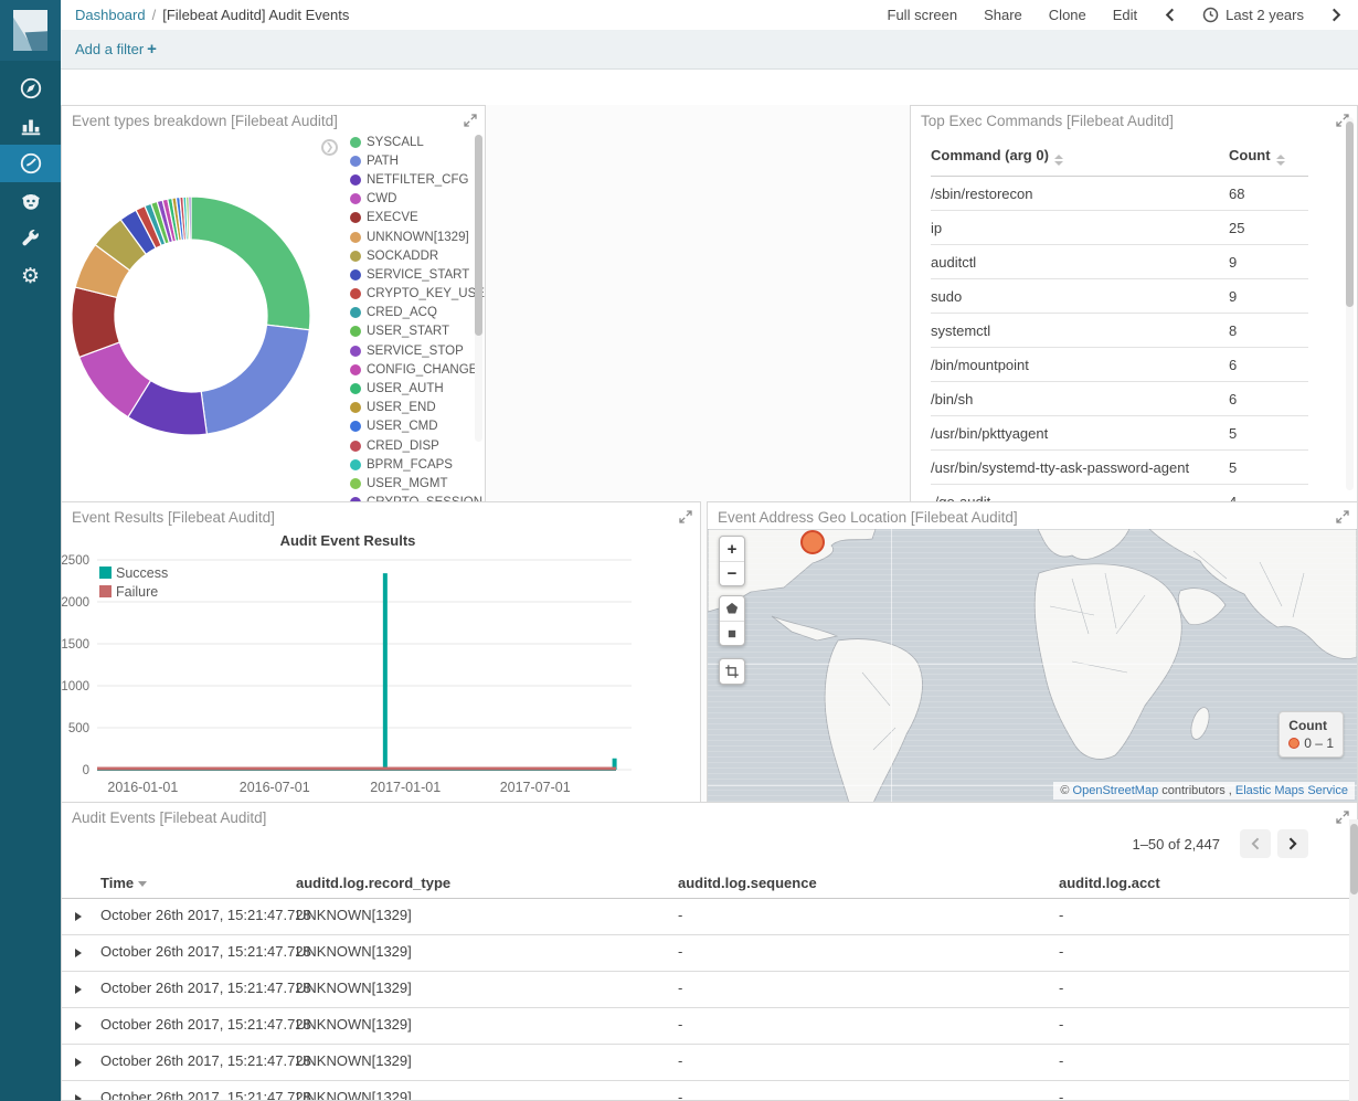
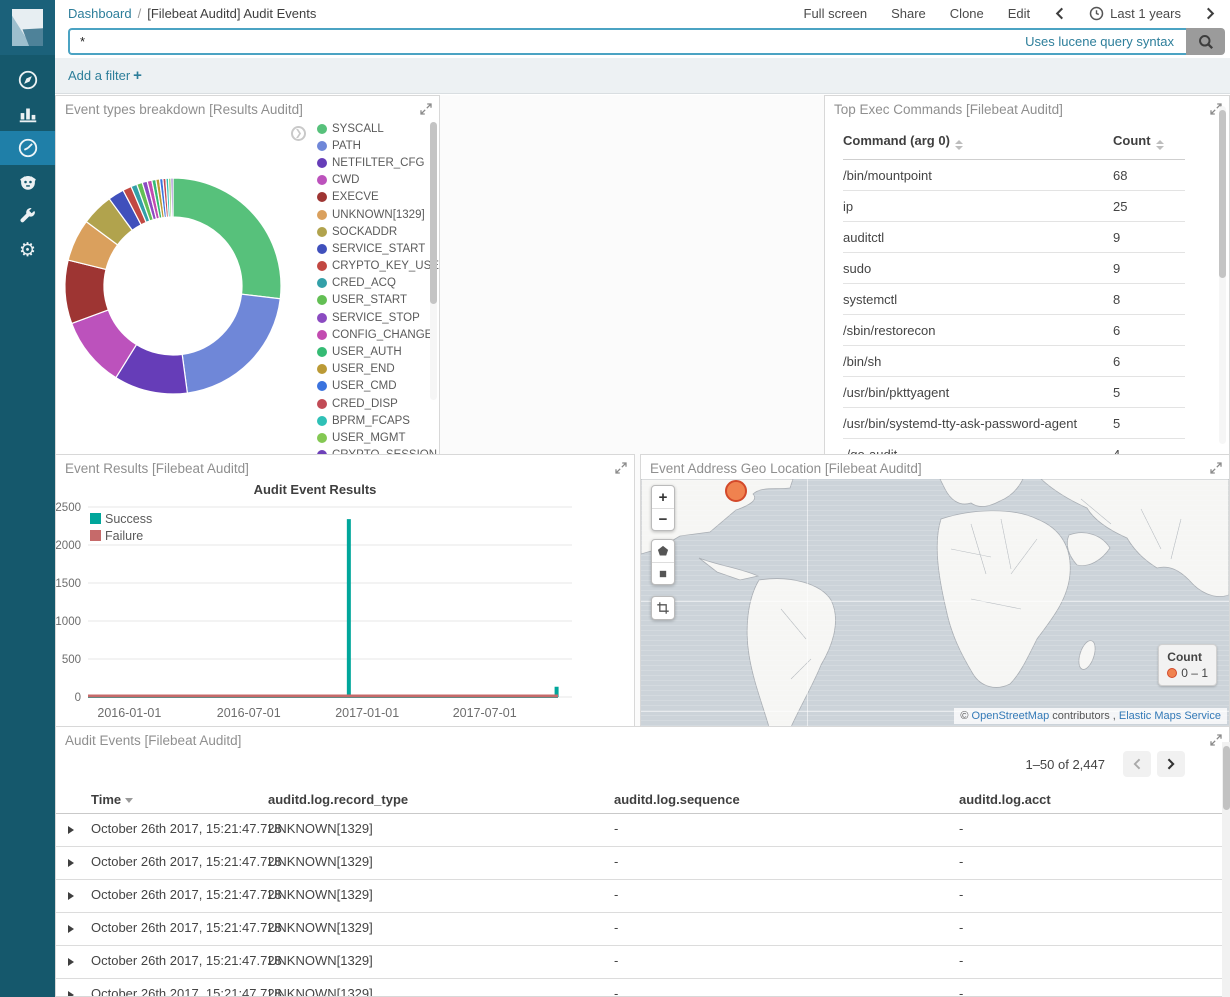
  ⚙
  Dashboard
  /
  [Filebeat Auditd] Audit Events
  Full screen
  Share
  Clone
  Edit
- Last 2 years
+ Last 1 years
+ *
+ Uses lucene query syntax
  Add a filter +
- Event types breakdown [Filebeat Auditd]
+ Event types breakdown [Results Auditd]
  ❯
  SYSCALL
  PATH
  NETFILTER_CFG
  CWD
  EXECVE
  UNKNOWN[1329]
  SOCKADDR
  SERVICE_START
  CRYPTO_KEY_US
  CRED_ACQ
  USER_START
  SERVICE_STOP
  CONFIG_CHANGE
  USER_AUTH
  USER_END
  USER_CMD
  CRED_DISP
  BPRM_FCAPS
  USER_MGMT
  Top Exec Commands [Filebeat Auditd]
  Command (arg 0)
  Count
- /sbin/restorecon
+ /bin/mountpoint
  68
  ip
  25
  auditctl
  9
  sudo
  9
  systemctl
  8
- /bin/mountpoint
+ /sbin/restorecon
  6
  /bin/sh
  6
  /usr/bin/pkttyagent
  5
  /usr/bin/systemd-tty-ask-password-agent
  5
  Event Results [Filebeat Auditd]
  Audit Event Results
  0
  500
  1000
  1500
  2000
  2500
  2016-01-01
  2016-07-01
  2017-01-01
  2017-07-01
  Success
  Failure
  Event Address Geo Location [Filebeat Auditd]
  +
  −
  Count
  0 – 1
  © OpenStreetMap contributors , Elastic Maps Service
  Audit Events [Filebeat Auditd]
  1–50 of 2,447
  Time
  auditd.log.record_type
  auditd.log.sequence
  auditd.log.acct
  October 26th 2017, 15:21:47.728
  UNKNOWN[1329]
  -
  -
  October 26th 2017, 15:21:47.728
  UNKNOWN[1329]
  -
  -
  October 26th 2017, 15:21:47.728
  UNKNOWN[1329]
  -
  -
  October 26th 2017, 15:21:47.728
  UNKNOWN[1329]
  -
  -
  October 26th 2017, 15:21:47.728
  UNKNOWN[1329]
  -
  -
  October 26th 2017, 15:21:47.728
  UNKNOWN[1329]
  -
  -
